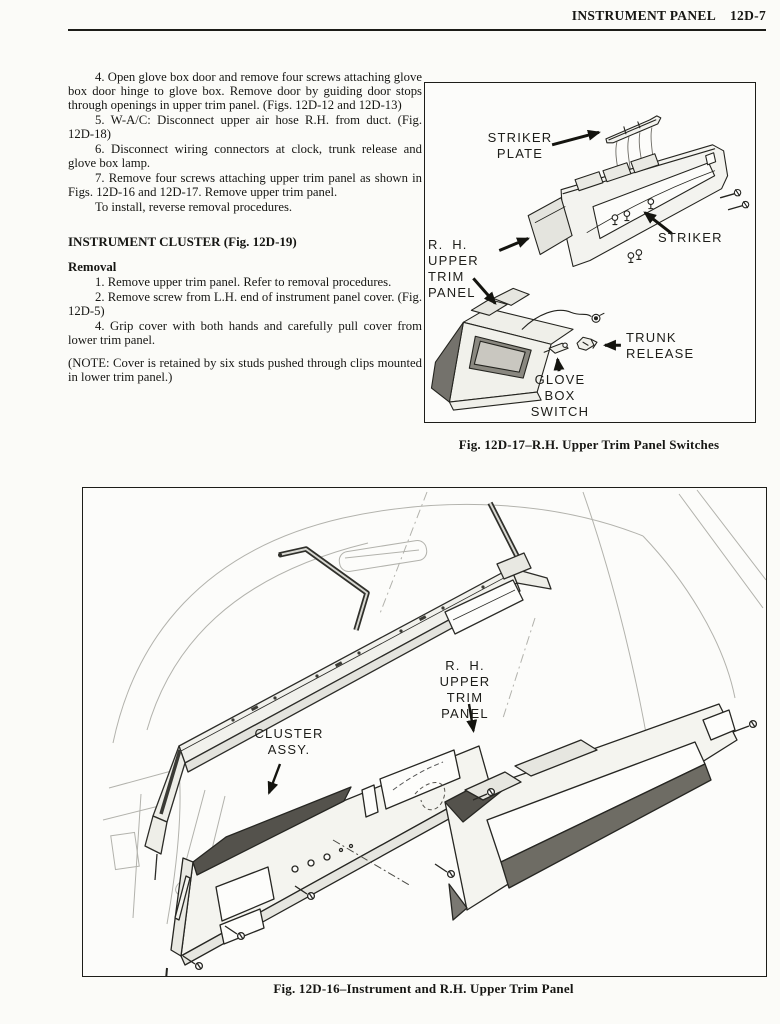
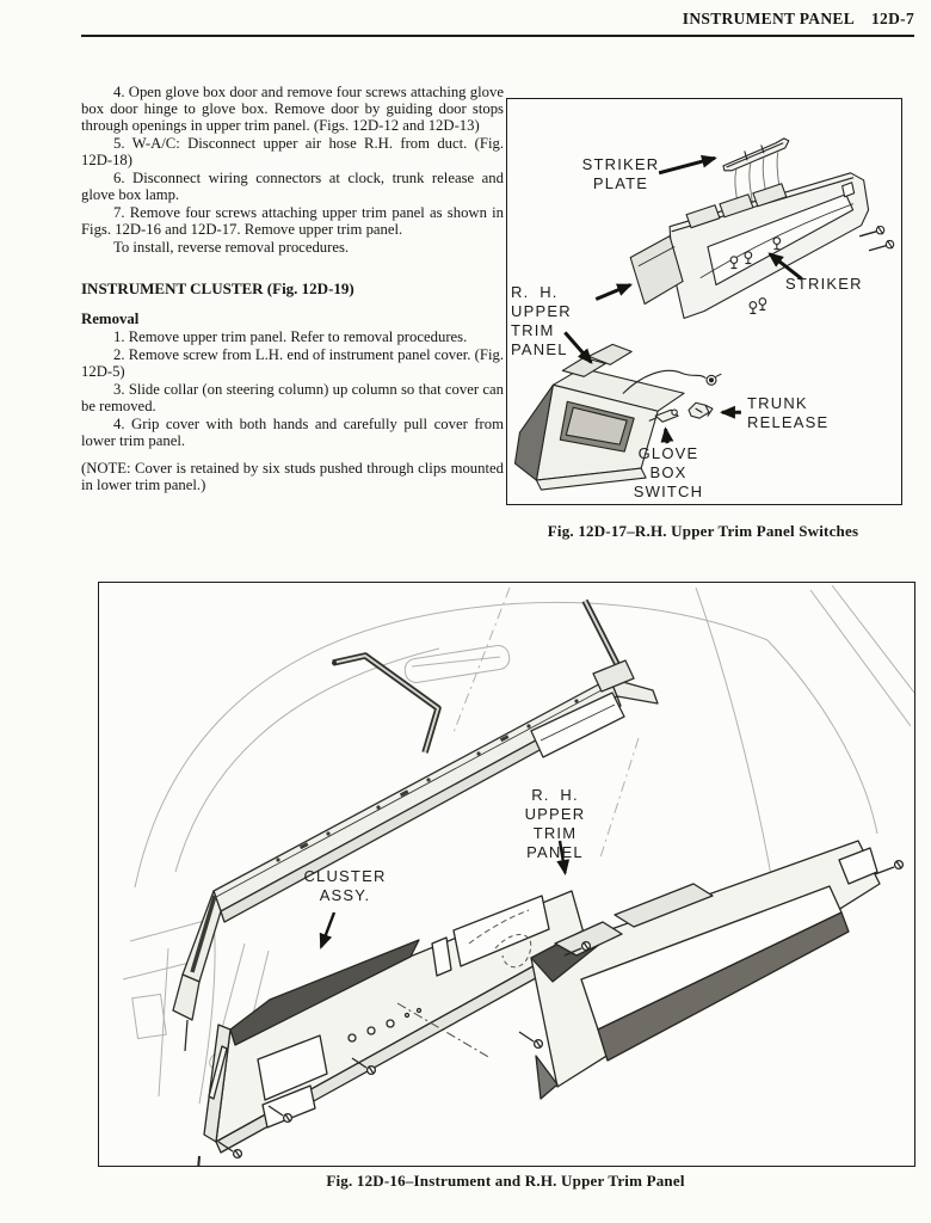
  INSTRUMENT PANEL 12D-7
  4. Open glove box door and remove four screws attaching glove box door hinge to glove box. Remove door by guiding door stops through openings in upper trim panel. (Figs. 12D-12 and 12D-13)
  5. W-A/C: Disconnect upper air hose R.H. from duct. (Fig. 12D-18)
  6. Disconnect wiring connectors at clock, trunk release and glove box lamp.
  7. Remove four screws attaching upper trim panel as shown in Figs. 12D-16 and 12D-17. Remove upper trim panel.
  To install, reverse removal procedures.
  INSTRUMENT CLUSTER (Fig. 12D-19)
  Removal
  1. Remove upper trim panel. Refer to removal procedures.
  2. Remove screw from L.H. end of instrument panel cover. (Fig. 12D-5)
+ 3. Slide collar (on steering column) up column so that cover can be removed.
  4. Grip cover with both hands and carefully pull cover from lower trim panel.
  (NOTE: Cover is retained by six studs pushed through clips mounted in lower trim panel.)
  STRIKER
  PLATE
  STRIKER
  R. H. UPPER
  TRIM PANEL
  TRUNK
  RELEASE
  GLOVE BOX
  SWITCH
  Fig. 12D-17–R.H. Upper Trim Panel Switches
  CLUSTER
  ASSY.
  R. H. UPPER
  TRIM PANEL
  Fig. 12D-16–Instrument and R.H. Upper Trim Panel
